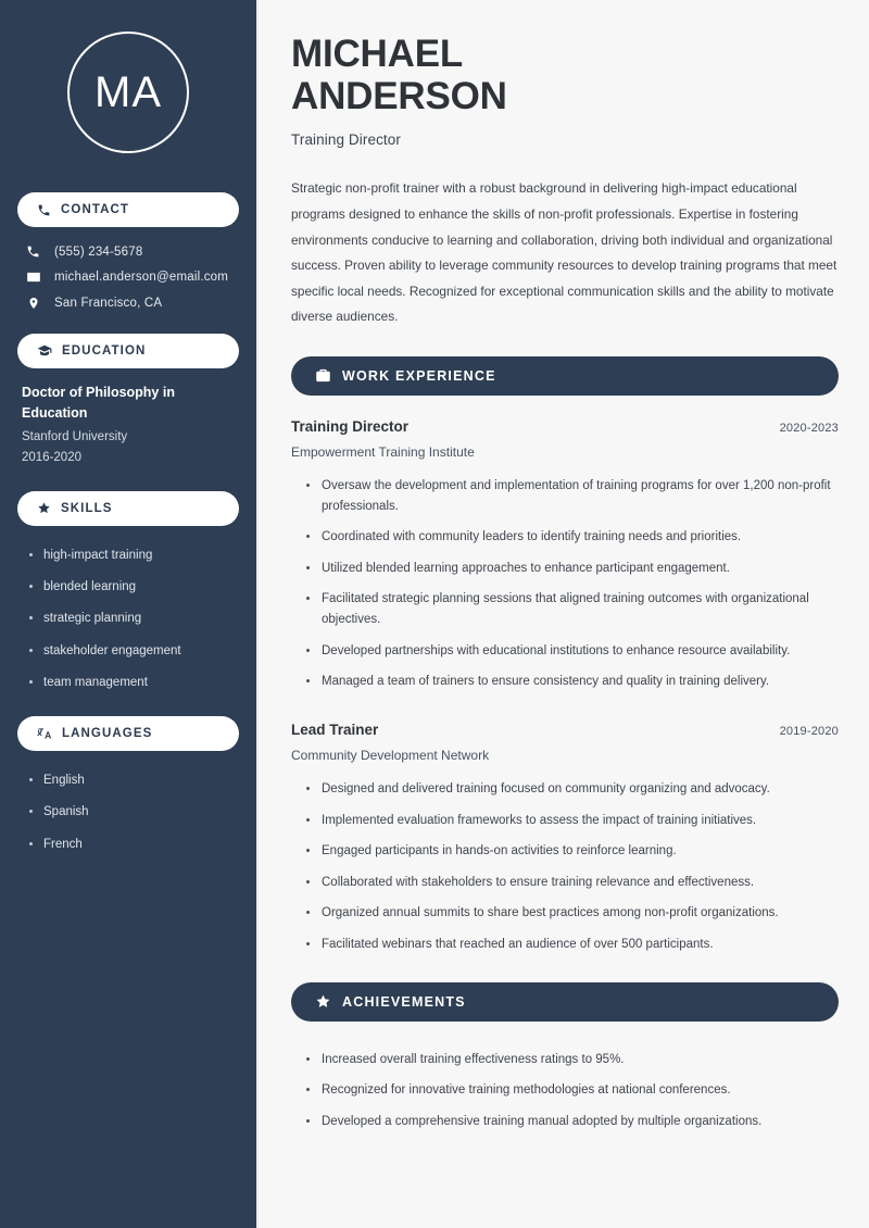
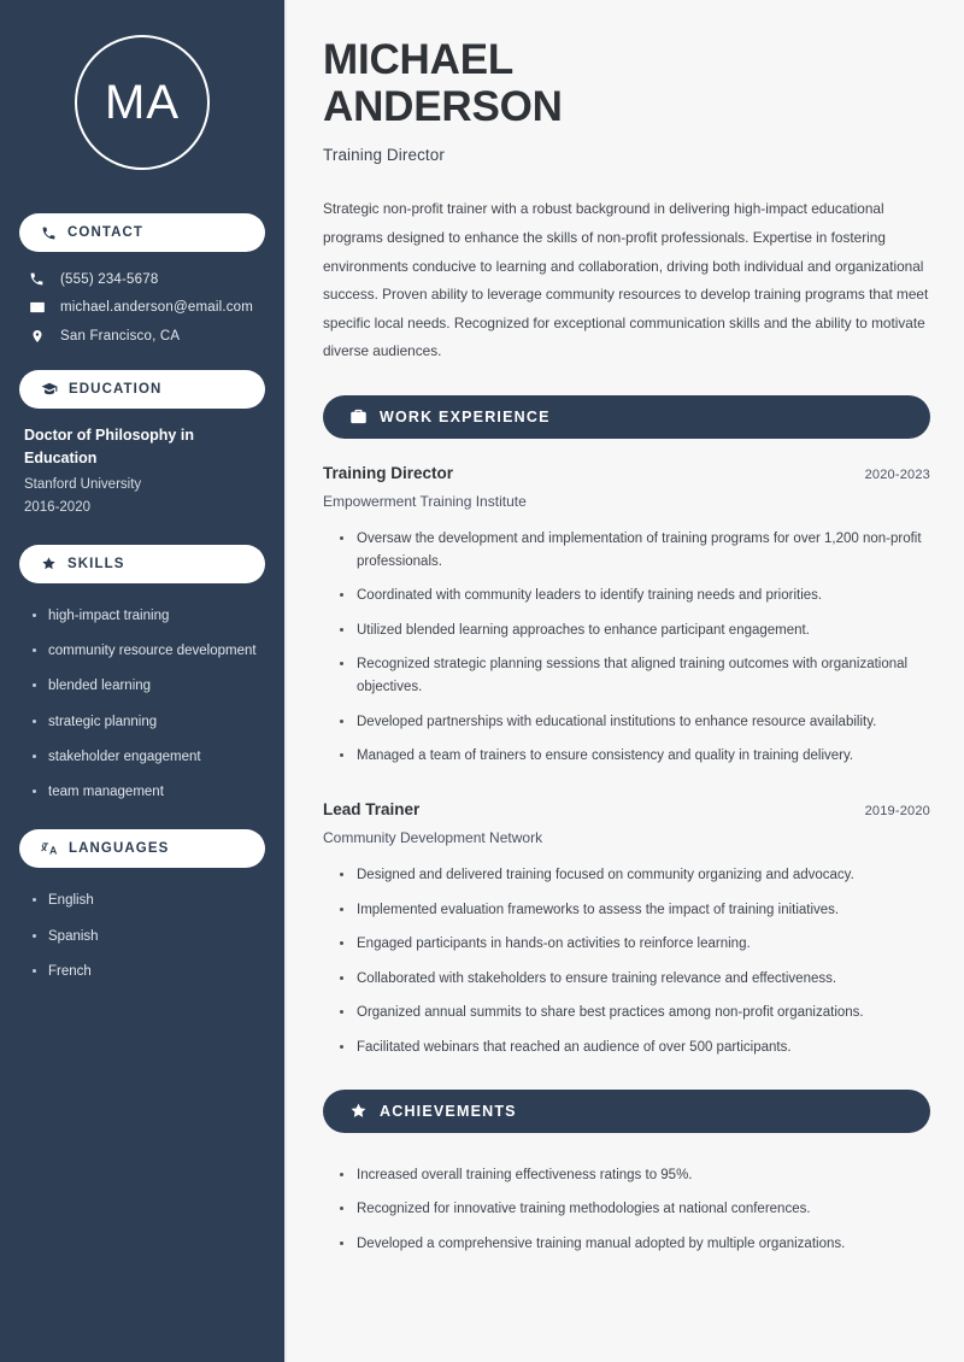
  MA
  CONTACT
  (555) 234-5678
  michael.anderson@email.com
  San Francisco, CA
  EDUCATION
  Doctor of Philosophy in Education
  Stanford University
  2016-2020
  SKILLS
  high-impact training
+ community resource development
  blended learning
  strategic planning
  stakeholder engagement
  team management
  LANGUAGES
  English
  Spanish
  French
  MICHAEL
  ANDERSON
  Training Director
  Strategic non-profit trainer with a robust background in delivering high-impact educational programs designed to enhance the skills of non-profit professionals. Expertise in fostering environments conducive to learning and collaboration, driving both individual and organizational success. Proven ability to leverage community resources to develop training programs that meet specific local needs. Recognized for exceptional communication skills and the ability to motivate diverse audiences.
  WORK EXPERIENCE
  Training Director
  2020-2023
  Empowerment Training Institute
  Oversaw the development and implementation of training programs for over 1,200 non-profit professionals.
  Coordinated with community leaders to identify training needs and priorities.
  Utilized blended learning approaches to enhance participant engagement.
- Facilitated strategic planning sessions that aligned training outcomes with organizational objectives.
+ Recognized strategic planning sessions that aligned training outcomes with organizational objectives.
  Developed partnerships with educational institutions to enhance resource availability.
  Managed a team of trainers to ensure consistency and quality in training delivery.
  Lead Trainer
  2019-2020
  Community Development Network
  Designed and delivered training focused on community organizing and advocacy.
  Implemented evaluation frameworks to assess the impact of training initiatives.
  Engaged participants in hands-on activities to reinforce learning.
  Collaborated with stakeholders to ensure training relevance and effectiveness.
  Organized annual summits to share best practices among non-profit organizations.
  Facilitated webinars that reached an audience of over 500 participants.
  ACHIEVEMENTS
  Increased overall training effectiveness ratings to 95%.
  Recognized for innovative training methodologies at national conferences.
  Developed a comprehensive training manual adopted by multiple organizations.
